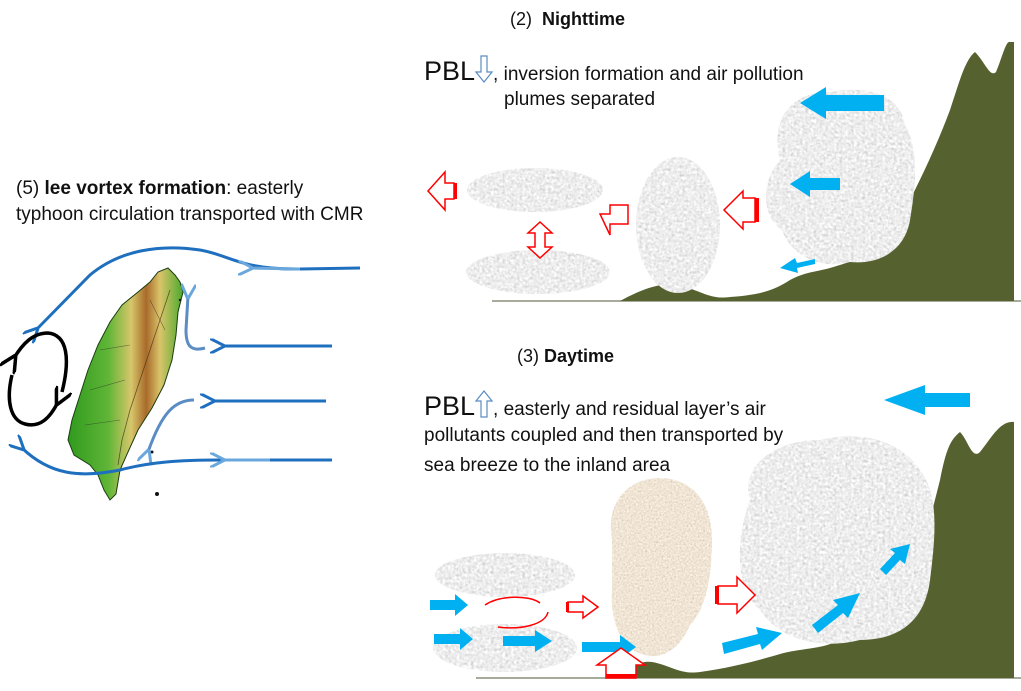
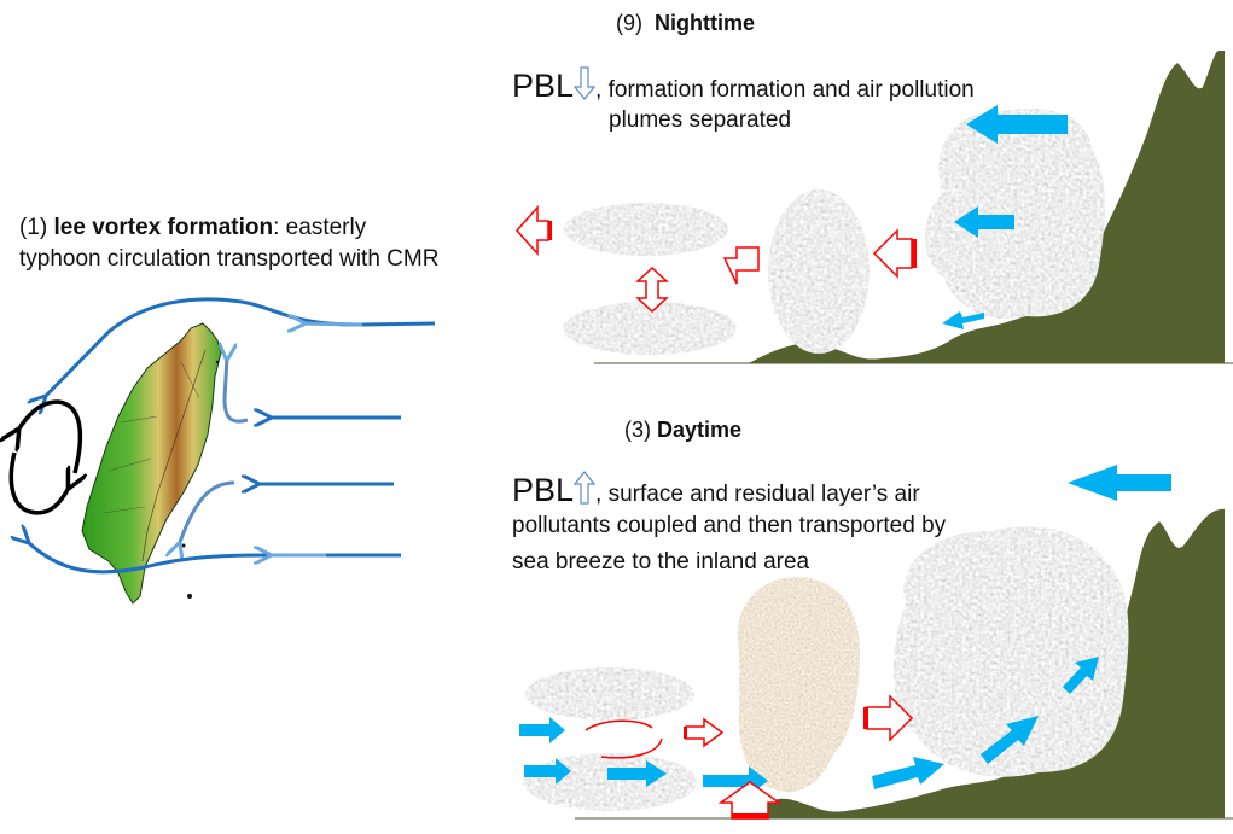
- (5) lee vortex formation: easterly
+ (1) lee vortex formation: easterly
  typhoon circulation transported with CMR
- (2) Nighttime
+ (9) Nighttime
- PBL , inversion formation and air pollution
+ PBL , formation formation and air pollution
  plumes separated
  (3) Daytime
- PBL , easterly and residual layer’s air
+ PBL , surface and residual layer’s air
  pollutants coupled and then transported by
  sea breeze to the inland area
